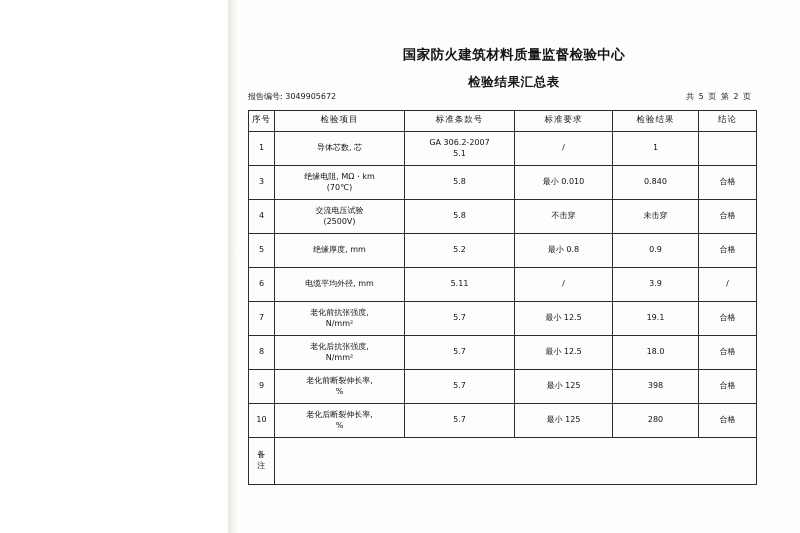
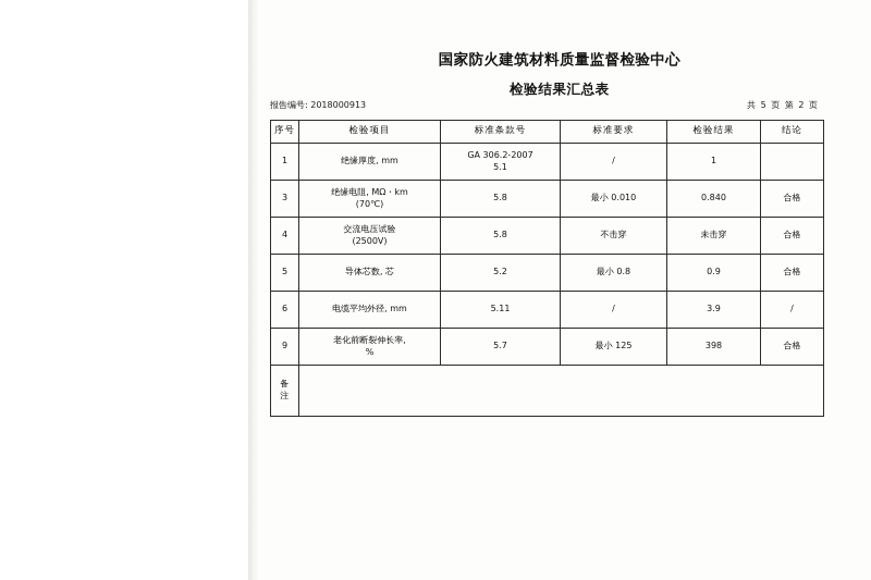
  国家防火建筑材料质量监督检验中心
  检验结果汇总表
- 报告编号: 3049905672
+ 报告编号: 2018000913
  共 5 页 第 2 页
  序号	检验项目	标准条款号	标准要求	检验结果	结论
- 1	导体芯数, 芯	GA 306.2-2007 5.1	/	1
+ 1	绝缘厚度, mm	GA 306.2-2007 5.1	/	1
  3	绝缘电阻, MΩ・km (70℃)	5.8	最小 0.010	0.840	合格
  4	交流电压试验 (2500V)	5.8	不击穿	未击穿	合格
- 5	绝缘厚度, mm	5.2	最小 0.8	0.9	合格
+ 5	导体芯数, 芯	5.2	最小 0.8	0.9	合格
  6	电缆平均外径, mm	5.11	/	3.9	/
- 7	老化前抗张强度, N/mm²	5.7	最小 12.5	19.1	合格
- 8	老化后抗张强度, N/mm²	5.7	最小 12.5	18.0	合格
  9	老化前断裂伸长率, %	5.7	最小 125	398	合格
- 10	老化后断裂伸长率, %	5.7	最小 125	280	合格
  备 注
